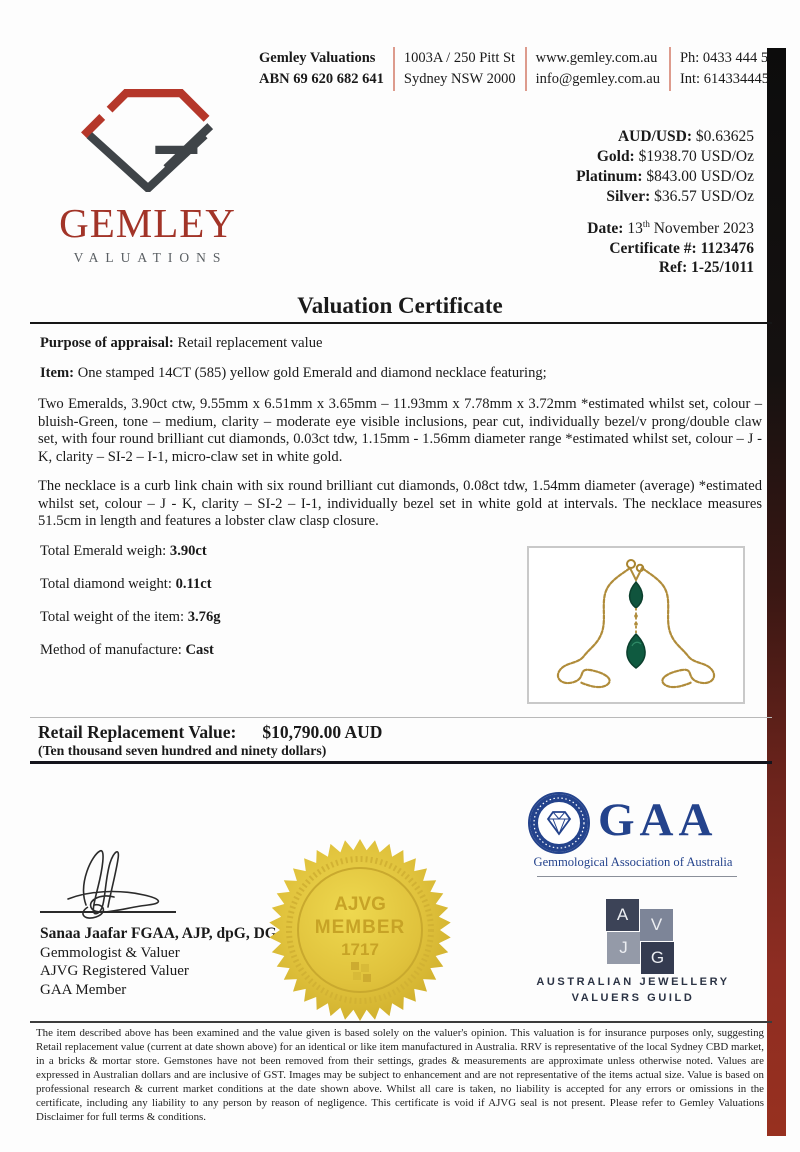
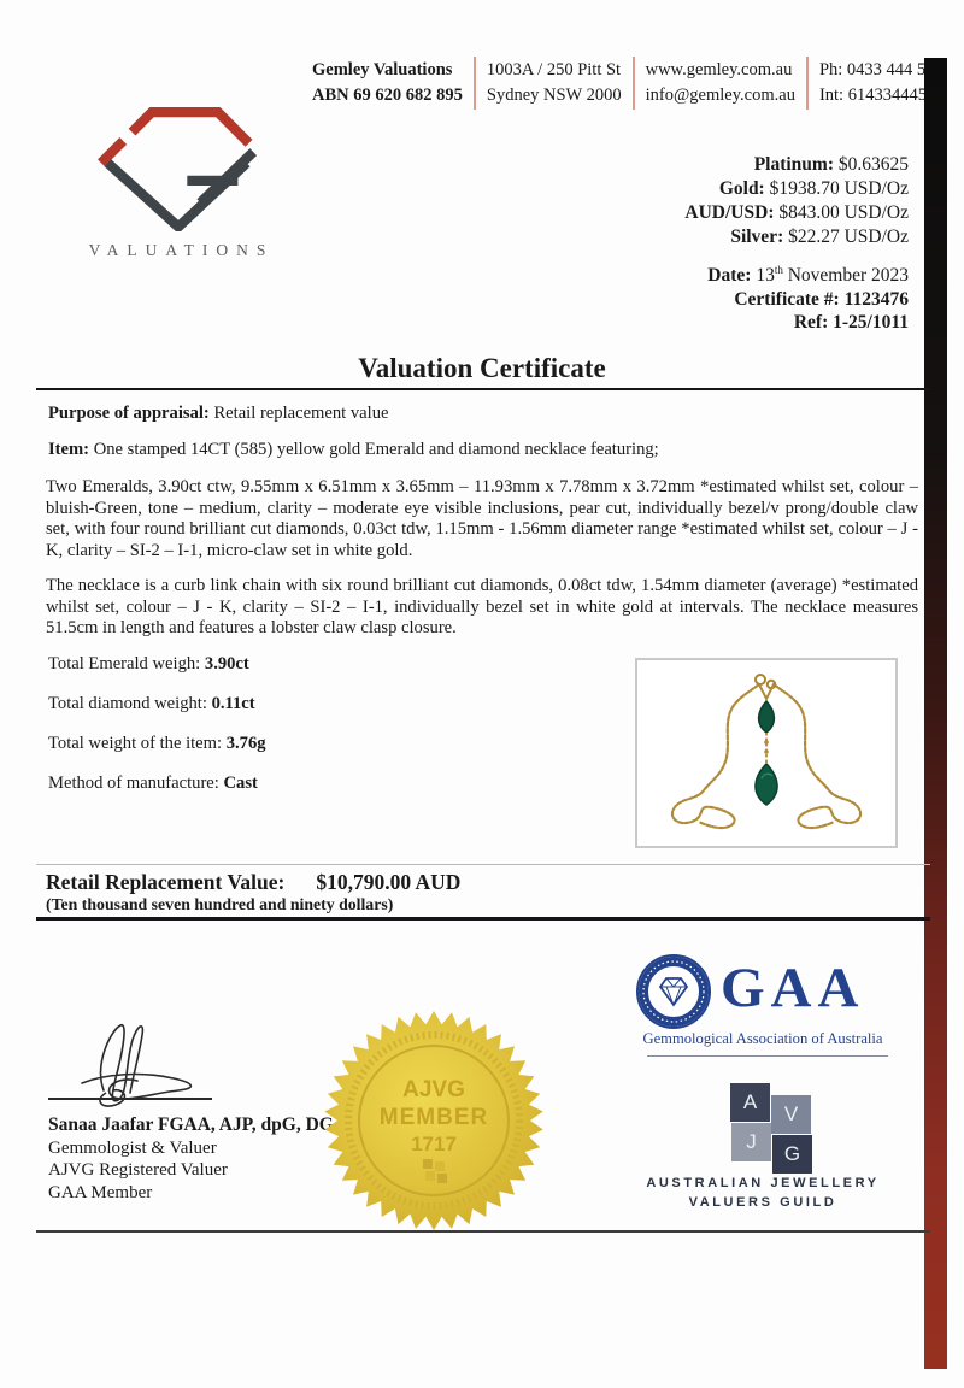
  Gemley Valuations
- ABN 69 620 682 641
+ ABN 69 620 682 895
  1003A / 250 Pitt St
  Sydney NSW 2000
  www.gemley.com.au
  info@gemley.com.au
  Ph: 0433 444 5
  Int: 614334445
- GEMLEY
  VALUATIONS
- AUD/USD: $0.63625
+ Platinum: $0.63625
  Gold: $1938.70 USD/Oz
- Platinum: $843.00 USD/Oz
+ AUD/USD: $843.00 USD/Oz
- Silver: $36.57 USD/Oz
+ Silver: $22.27 USD/Oz
  Date: 13th November 2023
  Certificate #: 1123476
  Ref: 1-25/1011
  Valuation Certificate
  Purpose of appraisal: Retail replacement value
  Item: One stamped 14CT (585) yellow gold Emerald and diamond necklace featuring;
  Two Emeralds, 3.90ct ctw, 9.55mm x 6.51mm x 3.65mm – 11.93mm x 7.78mm x 3.72mm *estimated whilst set, colour – bluish-Green, tone – medium, clarity – moderate eye visible inclusions, pear cut, individually bezel/v prong/double claw set, with four round brilliant cut diamonds, 0.03ct tdw, 1.15mm - 1.56mm diameter range *estimated whilst set, colour – J - K, clarity – SI-2 – I-1, micro-claw set in white gold.
  The necklace is a curb link chain with six round brilliant cut diamonds, 0.08ct tdw, 1.54mm diameter (average) *estimated whilst set, colour – J - K, clarity – SI-2 – I-1, individually bezel set in white gold at intervals. The necklace measures 51.5cm in length and features a lobster claw clasp closure.
  Total Emerald weigh: 3.90ct
  Total diamond weight: 0.11ct
  Total weight of the item: 3.76g
  Method of manufacture: Cast
  Retail Replacement Value: $10,790.00 AUD
  (Ten thousand seven hundred and ninety dollars)
  Sanaa Jaafar FGAA, AJP, dpG, DG
  Gemmologist & Valuer
  AJVG Registered Valuer
  GAA Member
  AJVG
  MEMBER
  1717
  GAA
  Gemmological Association of Australia
  A
  V
  J
  G
  AUSTRALIAN JEWELLERY
  VALUERS GUILD
- The item described above has been examined and the value given is based solely on the valuer's opinion. This valuation is for insurance purposes only, suggesting Retail replacement value (current at date shown above) for an identical or like item manufactured in Australia. RRV is representative of the local Sydney CBD market, in a bricks & mortar store. Gemstones have not been removed from their settings, grades & measurements are approximate unless otherwise noted. Values are expressed in Australian dollars and are inclusive of GST. Images may be subject to enhancement and are not representative of the items actual size. Value is based on professional research & current market conditions at the date shown above. Whilst all care is taken, no liability is accepted for any errors or omissions in the certificate, including any liability to any person by reason of negligence. This certificate is void if AJVG seal is not present. Please refer to Gemley Valuations Disclaimer for full terms & conditions.
